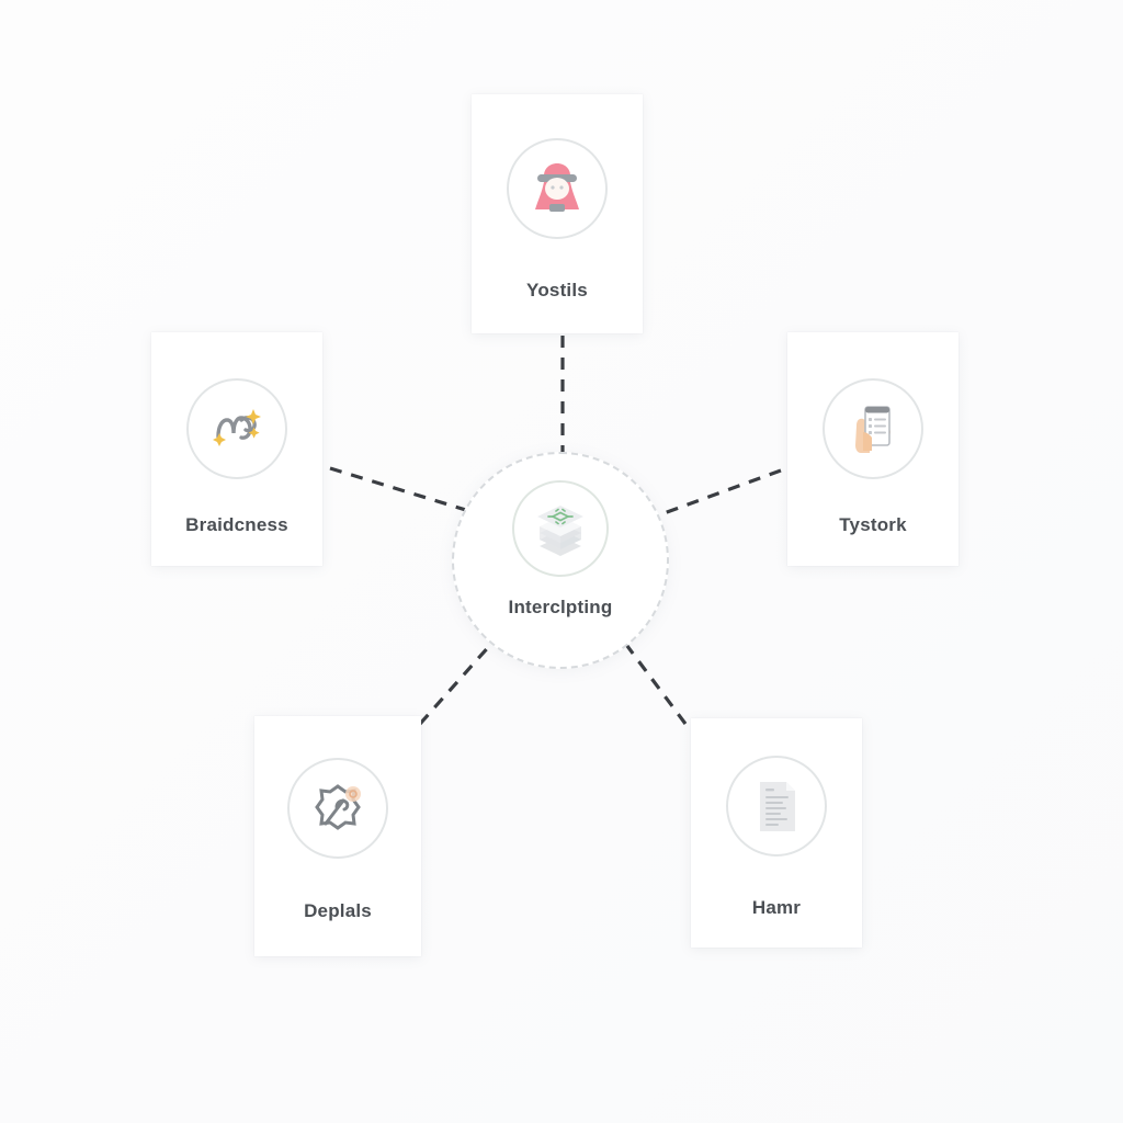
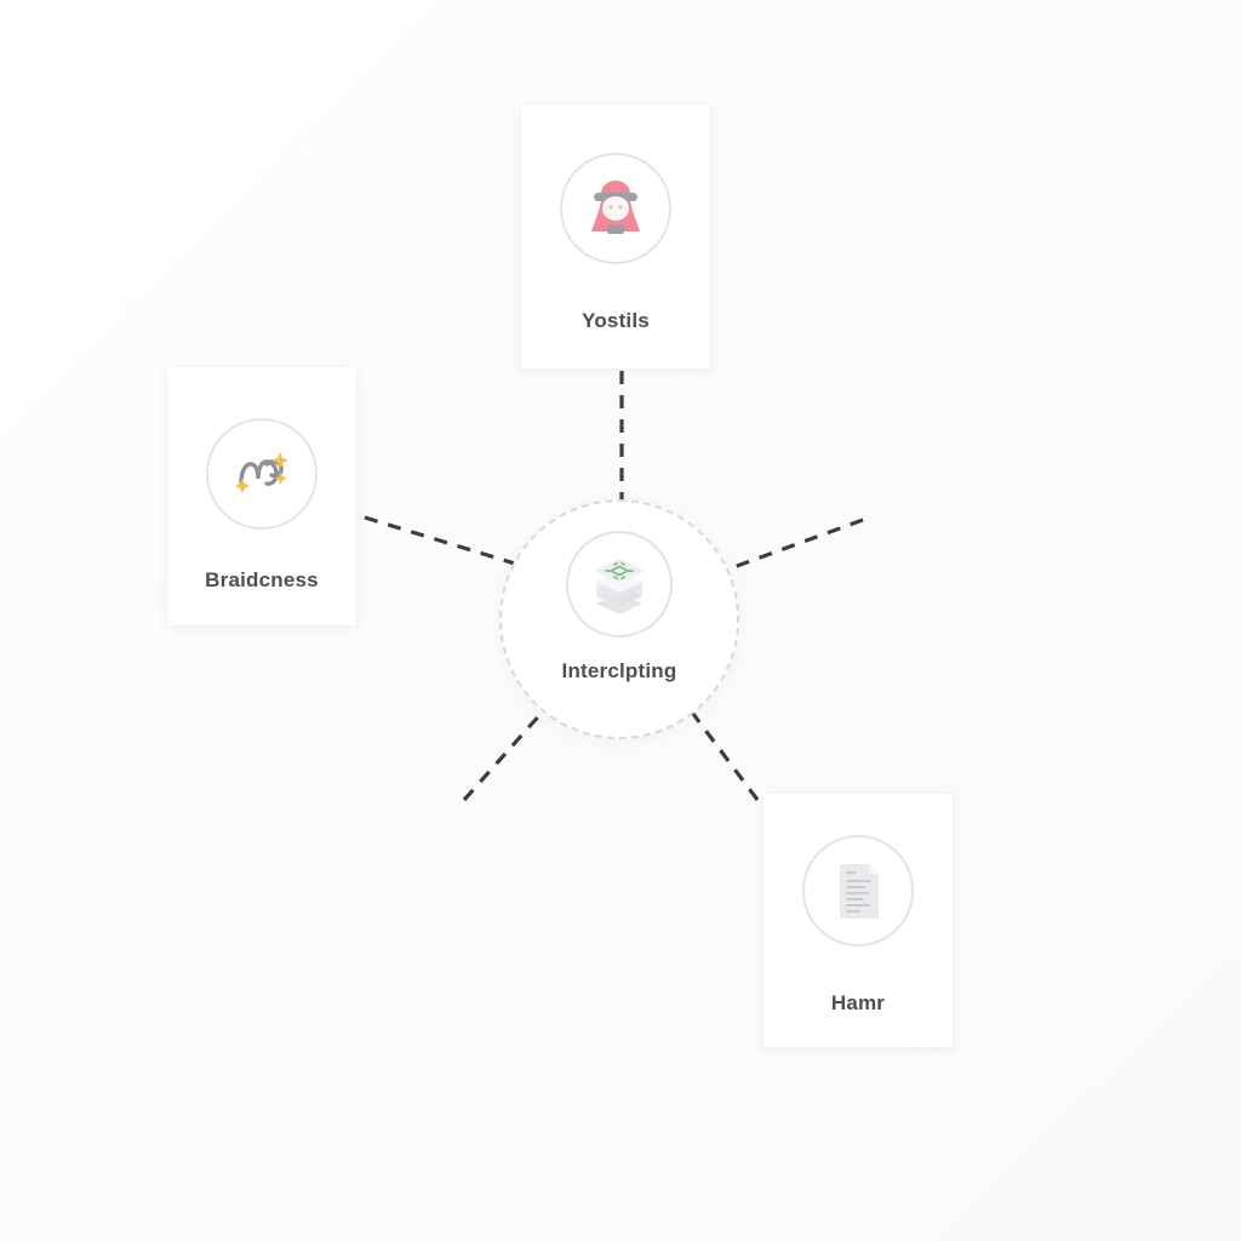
  Yostils
  Braidcness
- Tystork
- Deplals
  Hamr
  Interclpting
